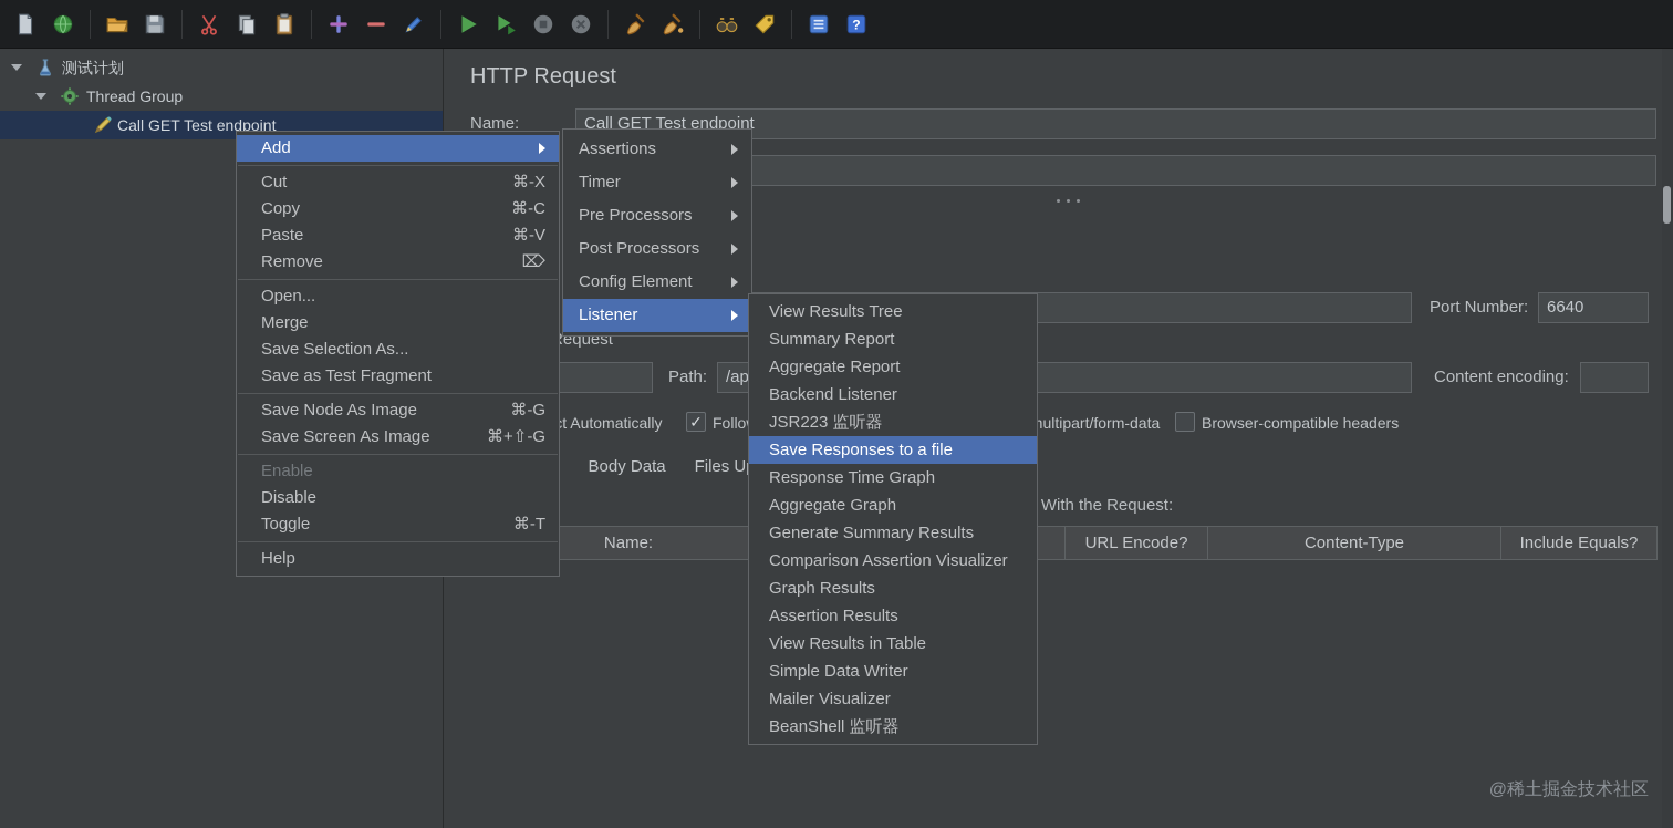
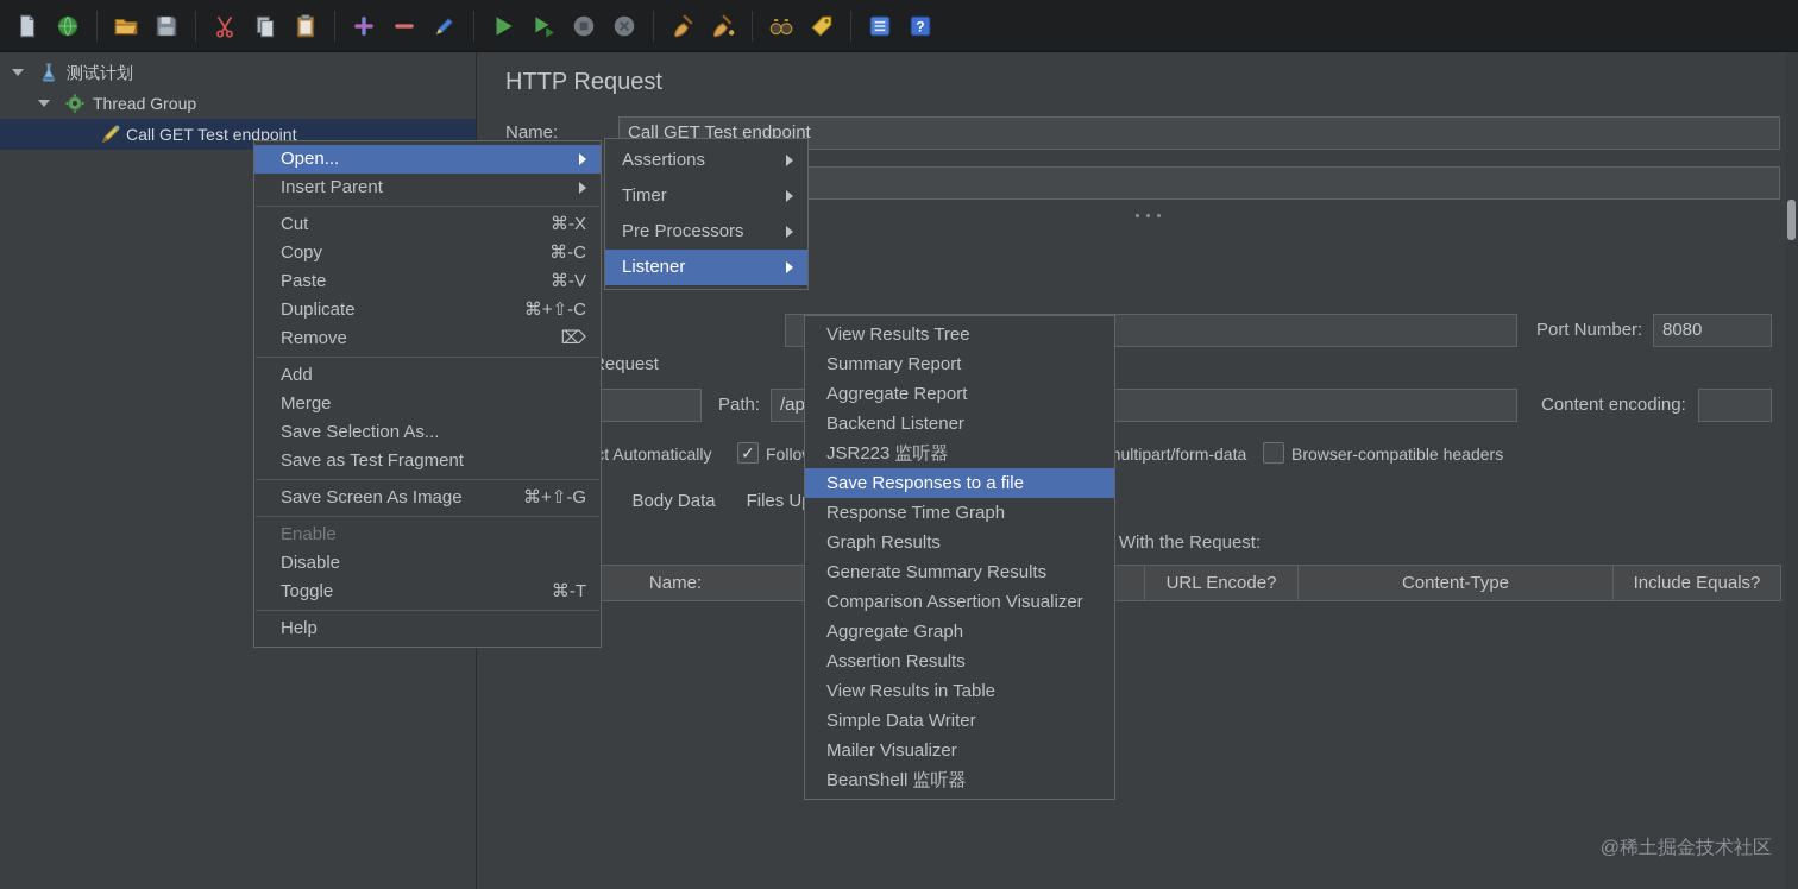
  ?
  测试计划
  Thread Group
  Call GET Test endpoint
  HTTP Request
  Name:
  Call GET Test endpoint
  Port Number:
- 6640
+ 8080
  Path:
  /ap
  Content encoding:
  ultipart/form-data
  Browser-compatible headers
  Body Data
  Name:
  URL Encode?
  Content-Type
  Include Equals?
- Add
+ Open...
+ Insert Parent
  Cut
  ⌘-X
  Copy
  ⌘-C
  Paste
  ⌘-V
+ Duplicate
+ ⌘+⇧-C
  Remove
  ⌦
- Open...
+ Add
  Merge
  Save Selection As...
  Save as Test Fragment
- Save Node As Image
- ⌘-G
  Save Screen As Image
  ⌘+⇧-G
  Enable
  Disable
  Toggle
  ⌘-T
  Help
  Assertions
  Timer
  Pre Processors
- Post Processors
- Config Element
  Listener
  View Results Tree
  Summary Report
  Aggregate Report
  Backend Listener
  JSR223 监听器
  Save Responses to a file
  Response Time Graph
- Aggregate Graph
+ Graph Results
  Generate Summary Results
  Comparison Assertion Visualizer
- Graph Results
+ Aggregate Graph
  Assertion Results
  View Results in Table
  Simple Data Writer
  Mailer Visualizer
  BeanShell 监听器
  @稀土掘金技术社区
